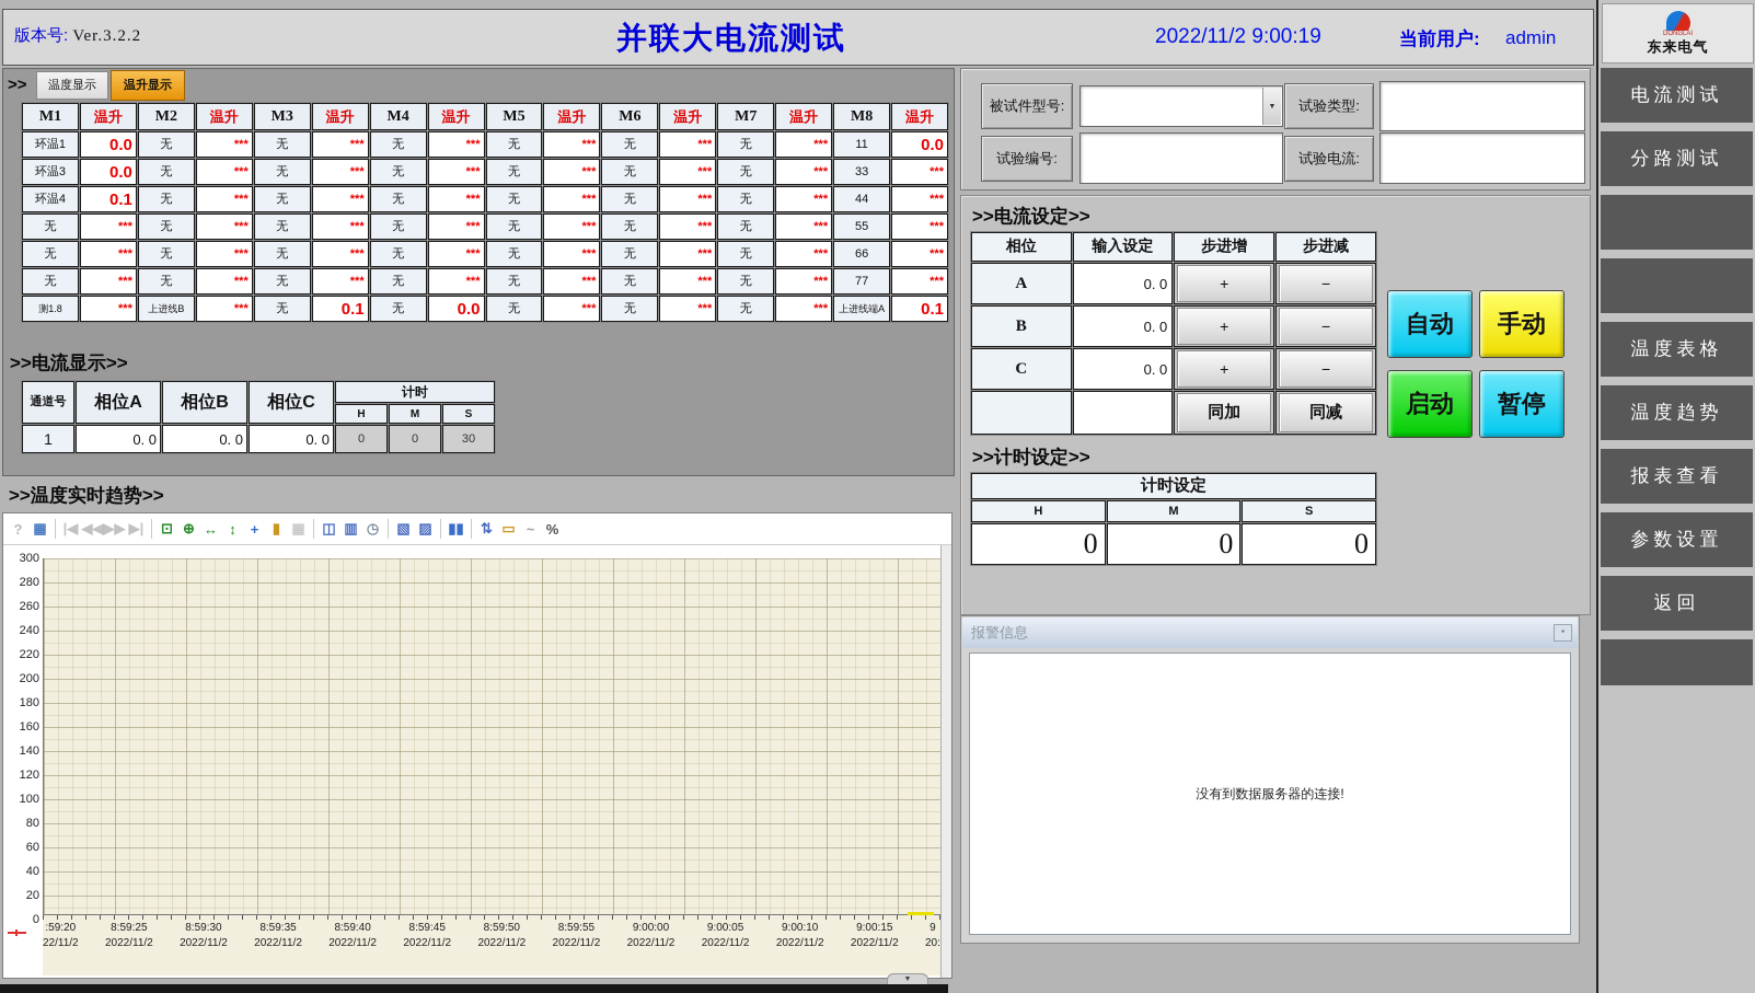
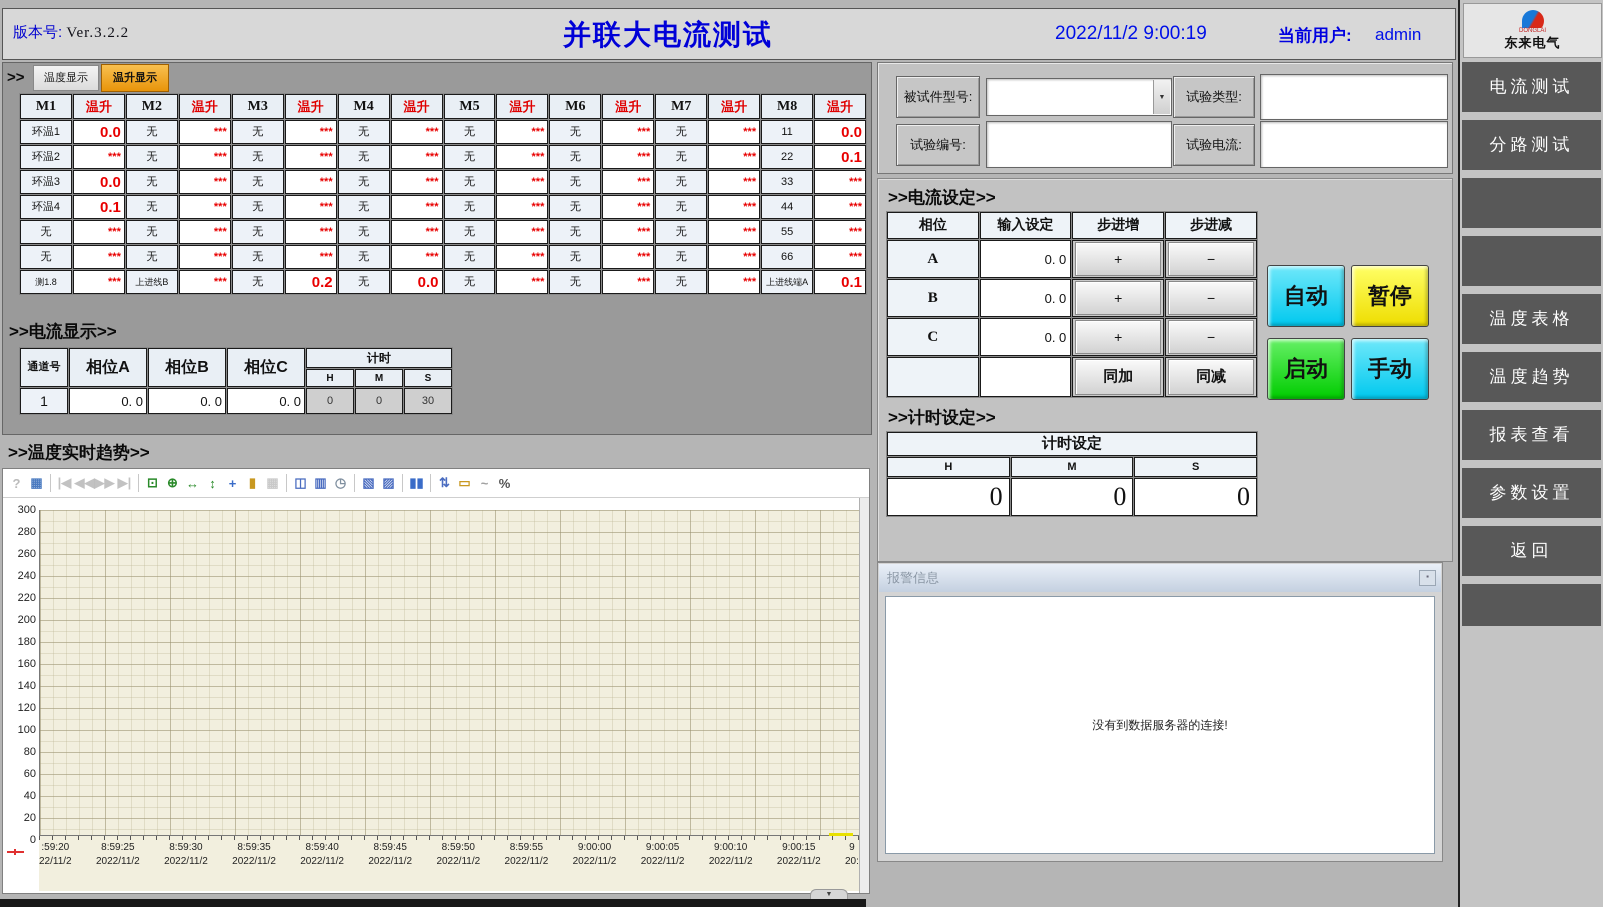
  版本号: Ver.3.2.2
  并联大电流测试
  2022/11/2 9:00:19
  当前用户:
  admin
  >>
  温度显示
  温升显示
  M1	温升	M2	温升	M3	温升	M4	温升	M5	温升	M6	温升	M7	温升	M8	温升
  环温1	0.0	无	***	无	***	无	***	无	***	无	***	无	***	11	0.0
+ 环温2	***	无	***	无	***	无	***	无	***	无	***	无	***	22	0.1
  环温3	0.0	无	***	无	***	无	***	无	***	无	***	无	***	33	***
  环温4	0.1	无	***	无	***	无	***	无	***	无	***	无	***	44	***
  无	***	无	***	无	***	无	***	无	***	无	***	无	***	55	***
  无	***	无	***	无	***	无	***	无	***	无	***	无	***	66	***
- 无	***	无	***	无	***	无	***	无	***	无	***	无	***	77	***
- 测1.8	***	上进线B	***	无	0.1	无	0.0	无	***	无	***	无	***	上进线端A	0.1
+ 测1.8	***	上进线B	***	无	0.2	无	0.0	无	***	无	***	无	***	上进线端A	0.1
  >>电流显示>>
  通道号	相位A	相位B	相位C	计时
  H	M	S
  1	0. 0	0. 0	0. 0	0	0	30
  >>温度实时趋势>>
  ?
  ▦
  |◀
  ◀◀
  ▶▶
  ▶|
  ⊡
  ⊕
  ↔
  ↕
  +
  ▮
  ▦
  ◫
  ▥
  ◷
  ▧
  ▨
  ▮▮
  ⇅
  ▭
  ~
  %
  300
  280
  260
  240
  220
  200
  180
  160
  140
  120
  100
  80
  60
  40
  20
  0
  :59:20
  22/11/2
  8:59:25
  2022/11/2
  8:59:30
  2022/11/2
  8:59:35
  2022/11/2
  8:59:40
  2022/11/2
  8:59:45
  2022/11/2
  8:59:50
  2022/11/2
  8:59:55
  2022/11/2
  9:00:00
  2022/11/2
  9:00:05
  2022/11/2
  9:00:10
  2022/11/2
  9:00:15
  2022/11/2
  9
  20:
  被试件型号:
  试验类型:
  试验编号:
  试验电流:
  >>电流设定>>
  相位	输入设定	步进增	步进减
  A	0. 0	+	−
  B	0. 0	+	−
  C	0. 0	+	−
  		同加	同减
  自动
- 手动
+ 暂停
  启动
- 暂停
+ 手动
  >>计时设定>>
  计时设定
  H	M	S
  0	0	0
  报警信息
  ▪
  没有到数据服务器的连接!
  东来电气
  电流测试
  分路测试
  温度表格
  温度趋势
  报表查看
  参数设置
  返回
